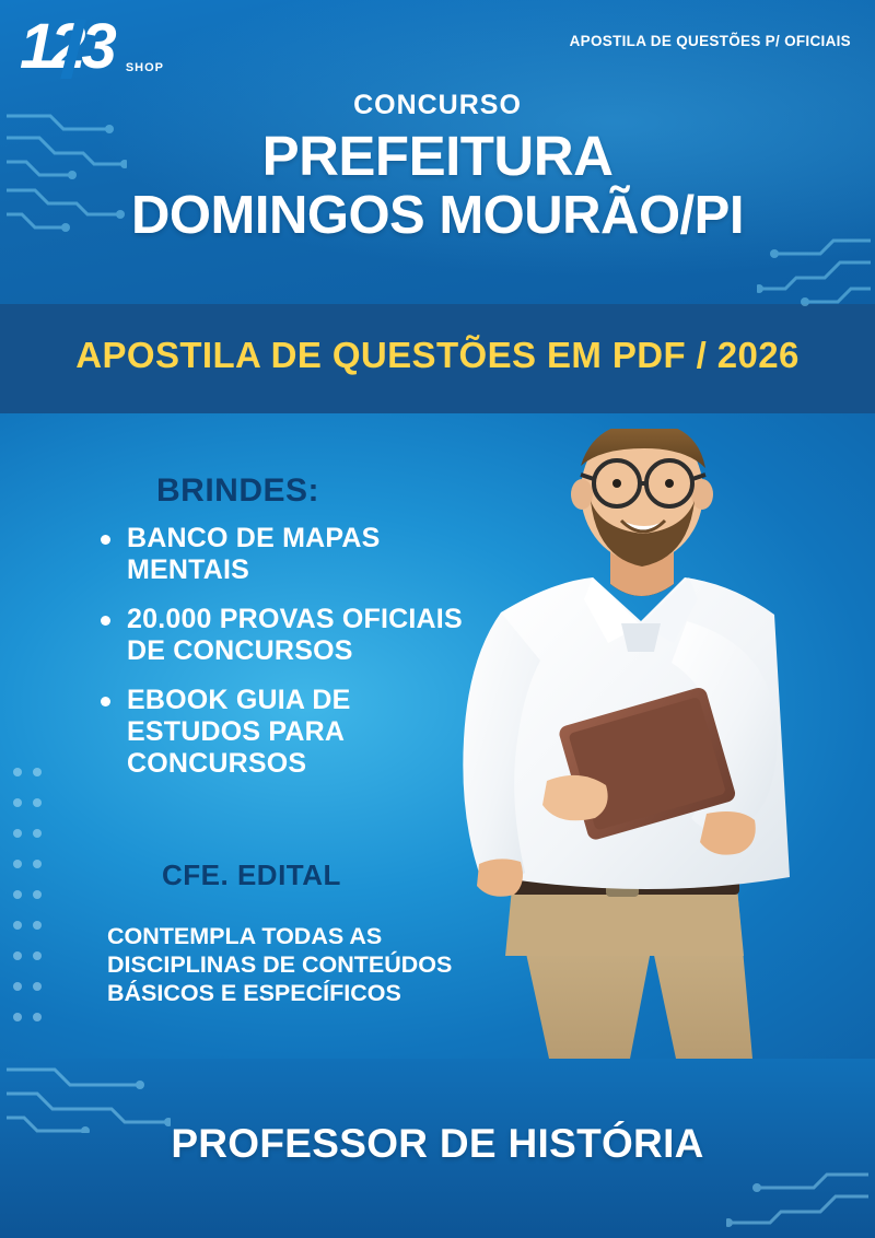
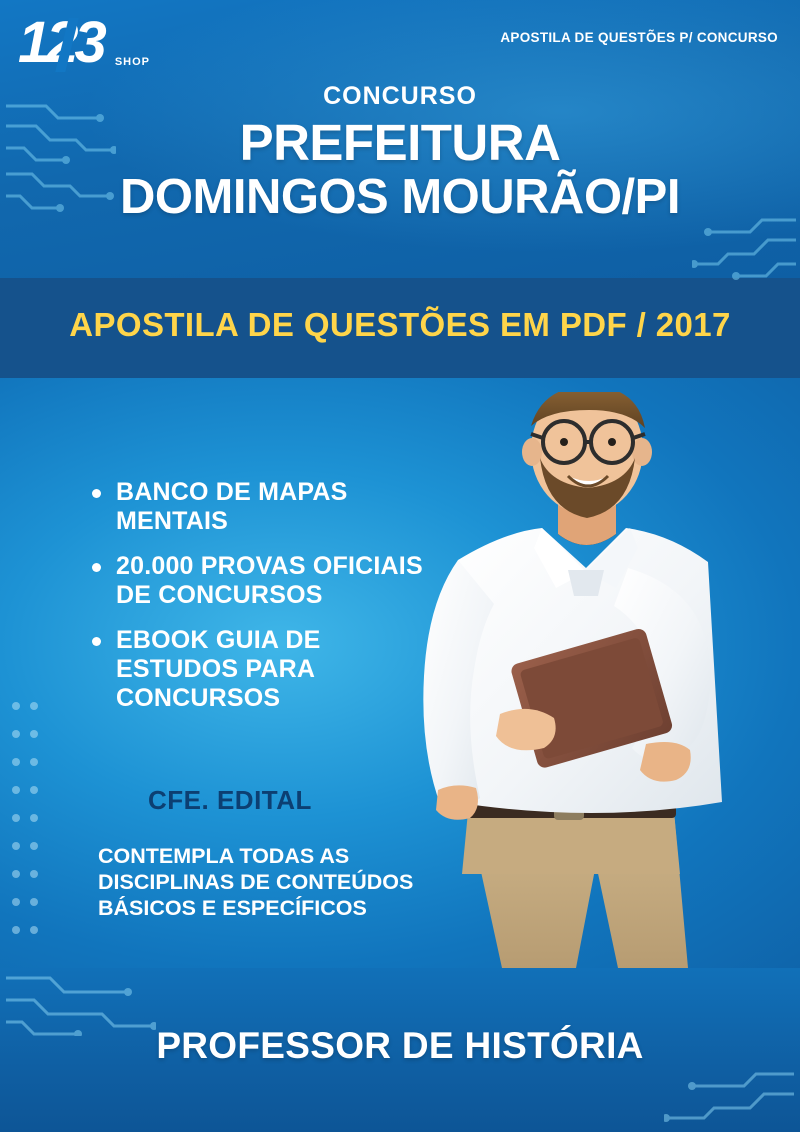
  123
  SHOP
- APOSTILA DE QUESTÕES P/ OFICIAIS
+ APOSTILA DE QUESTÕES P/ CONCURSO
  CONCURSO
  PREFEITURA
  DOMINGOS MOURÃO/PI
- APOSTILA DE QUESTÕES EM PDF / 2026
+ APOSTILA DE QUESTÕES EM PDF / 2017
- BRINDES:
  BANCO DE MAPAS MENTAIS
  20.000 PROVAS OFICIAIS DE CONCURSOS
  EBOOK GUIA DE ESTUDOS PARA CONCURSOS
  CFE. EDITAL
  CONTEMPLA TODAS AS DISCIPLINAS DE CONTEÚDOS BÁSICOS E ESPECÍFICOS
  PROFESSOR DE HISTÓRIA
